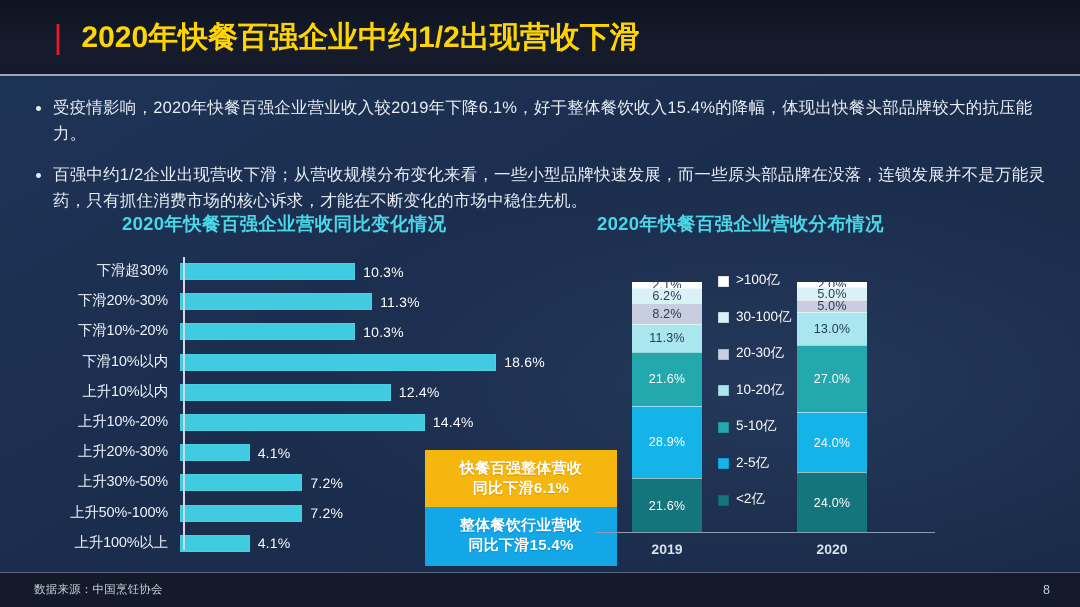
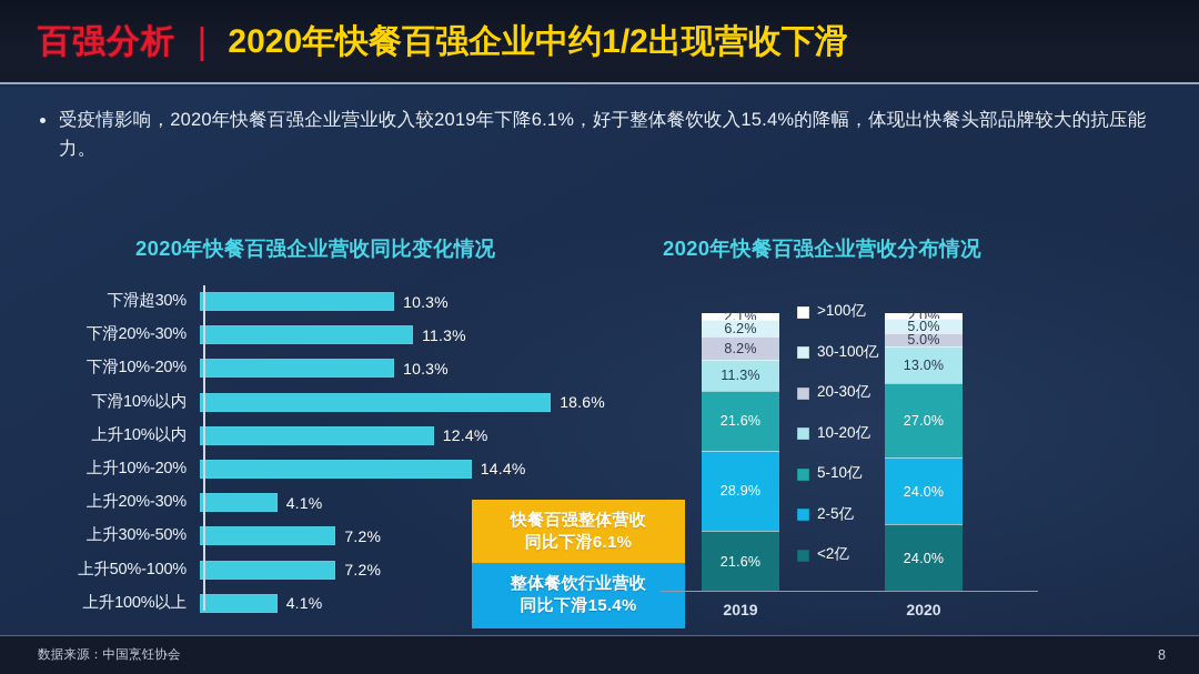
+ 百强分析
  ｜
  2020年快餐百强企业中约1/2出现营收下滑
  受疫情影响，2020年快餐百强企业营业收入较2019年下降6.1%，好于整体餐饮收入15.4%的降幅，体现出快餐头部品牌较大的抗压能力。
- 百强中约1/2企业出现营收下滑；从营收规模分布变化来看，一些小型品牌快速发展，而一些原头部品牌在没落，连锁发展并不是万能灵药，只有抓住消费市场的核心诉求，才能在不断变化的市场中稳住先机。
  2020年快餐百强企业营收同比变化情况
  下滑超30%
  10.3%
  下滑20%-30%
  11.3%
  下滑10%-20%
  10.3%
  下滑10%以内
  18.6%
  上升10%以内
  12.4%
  上升10%-20%
  14.4%
  上升20%-30%
  4.1%
  上升30%-50%
  7.2%
  上升50%-100%
  7.2%
  上升100%以上
  4.1%
  快餐百强整体营收
  同比下滑6.1%
  整体餐饮行业营收
  同比下滑15.4%
  2020年快餐百强企业营收分布情况
  2.1%
  6.2%
  8.2%
  11.3%
  21.6%
  28.9%
  21.6%
  2.0%
  5.0%
  5.0%
  13.0%
  27.0%
  24.0%
  24.0%
  2019
  2020
  >100亿
  30-100亿
  20-30亿
  10-20亿
  5-10亿
  2-5亿
  <2亿
  数据来源：中国烹饪协会
  8
